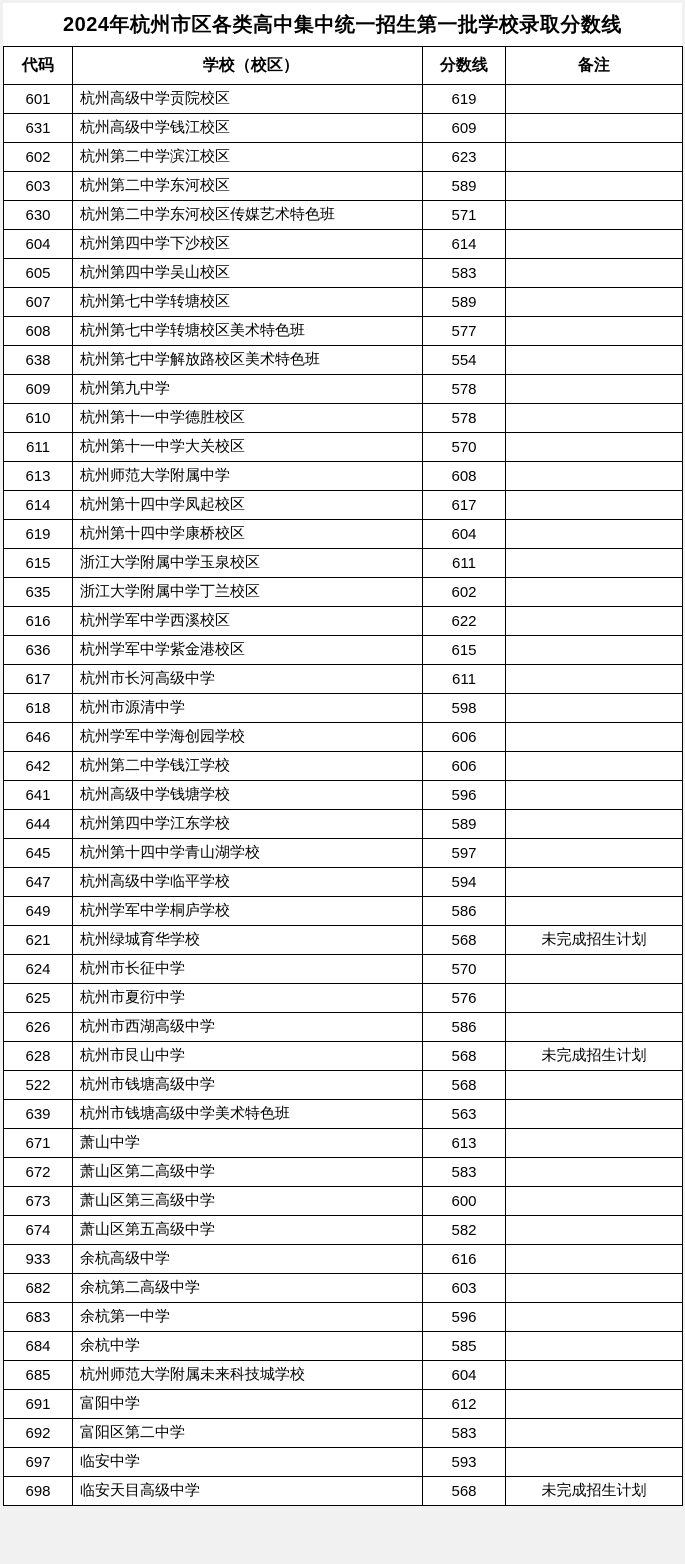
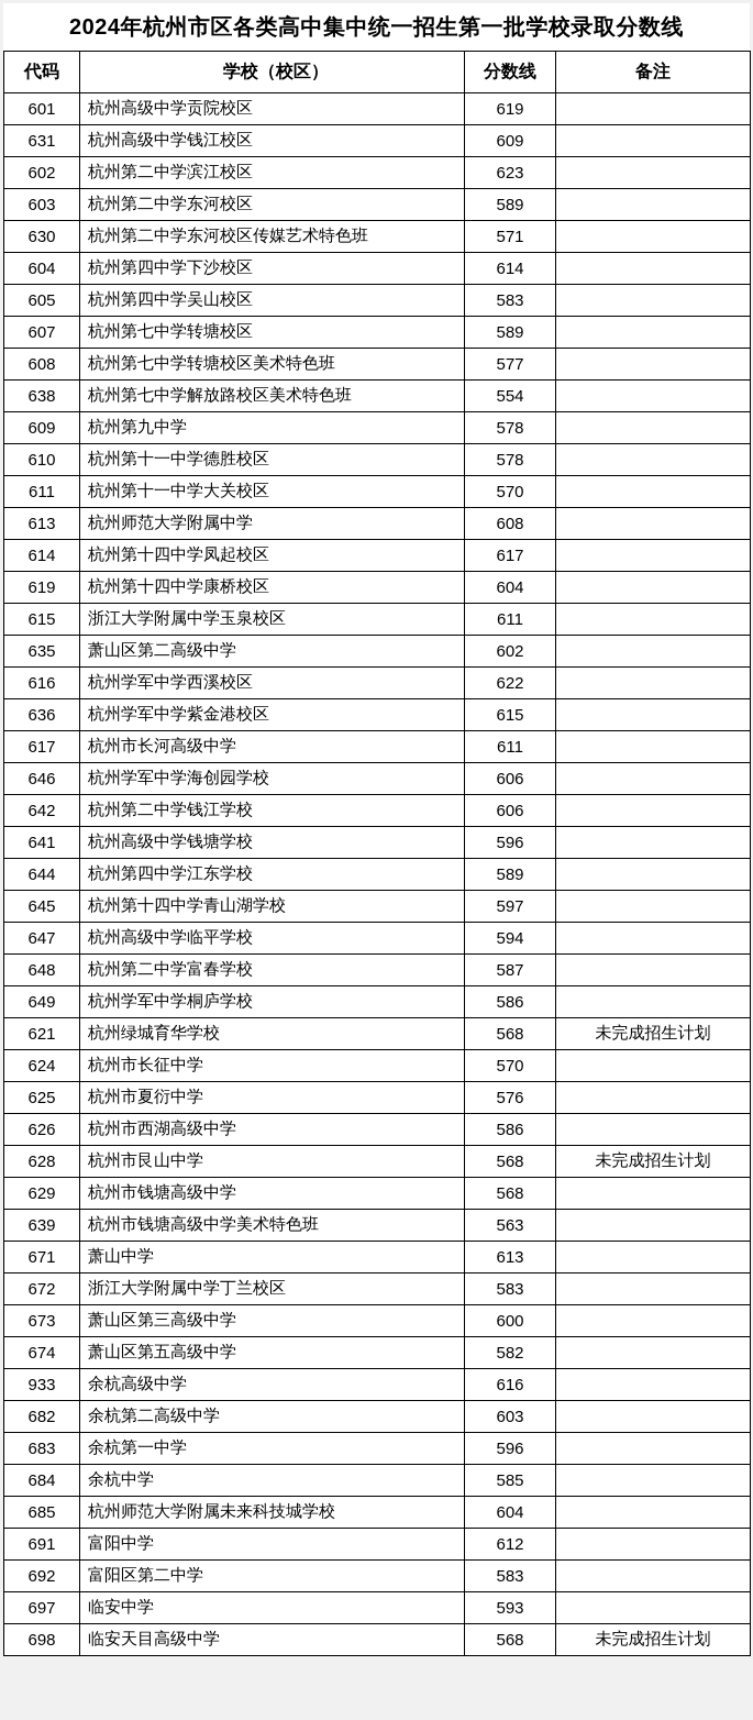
  2024年杭州市区各类高中集中统一招生第一批学校录取分数线
  代码	学校（校区）	分数线	备注
  601	杭州高级中学贡院校区	619
  631	杭州高级中学钱江校区	609
  602	杭州第二中学滨江校区	623
  603	杭州第二中学东河校区	589
  630	杭州第二中学东河校区传媒艺术特色班	571
  604	杭州第四中学下沙校区	614
  605	杭州第四中学吴山校区	583
  607	杭州第七中学转塘校区	589
  608	杭州第七中学转塘校区美术特色班	577
  638	杭州第七中学解放路校区美术特色班	554
  609	杭州第九中学	578
  610	杭州第十一中学德胜校区	578
  611	杭州第十一中学大关校区	570
  613	杭州师范大学附属中学	608
  614	杭州第十四中学凤起校区	617
  619	杭州第十四中学康桥校区	604
  615	浙江大学附属中学玉泉校区	611
- 635	浙江大学附属中学丁兰校区	602
+ 635	萧山区第二高级中学	602
  616	杭州学军中学西溪校区	622
  636	杭州学军中学紫金港校区	615
  617	杭州市长河高级中学	611
- 618	杭州市源清中学	598
  646	杭州学军中学海创园学校	606
  642	杭州第二中学钱江学校	606
  641	杭州高级中学钱塘学校	596
  644	杭州第四中学江东学校	589
  645	杭州第十四中学青山湖学校	597
  647	杭州高级中学临平学校	594
+ 648	杭州第二中学富春学校	587
  649	杭州学军中学桐庐学校	586
  621	杭州绿城育华学校	568	未完成招生计划
  624	杭州市长征中学	570
  625	杭州市夏衍中学	576
  626	杭州市西湖高级中学	586
  628	杭州市艮山中学	568	未完成招生计划
- 522	杭州市钱塘高级中学	568
+ 629	杭州市钱塘高级中学	568
  639	杭州市钱塘高级中学美术特色班	563
  671	萧山中学	613
- 672	萧山区第二高级中学	583
+ 672	浙江大学附属中学丁兰校区	583
  673	萧山区第三高级中学	600
  674	萧山区第五高级中学	582
  933	余杭高级中学	616
  682	余杭第二高级中学	603
  683	余杭第一中学	596
  684	余杭中学	585
  685	杭州师范大学附属未来科技城学校	604
  691	富阳中学	612
  692	富阳区第二中学	583
  697	临安中学	593
  698	临安天目高级中学	568	未完成招生计划
